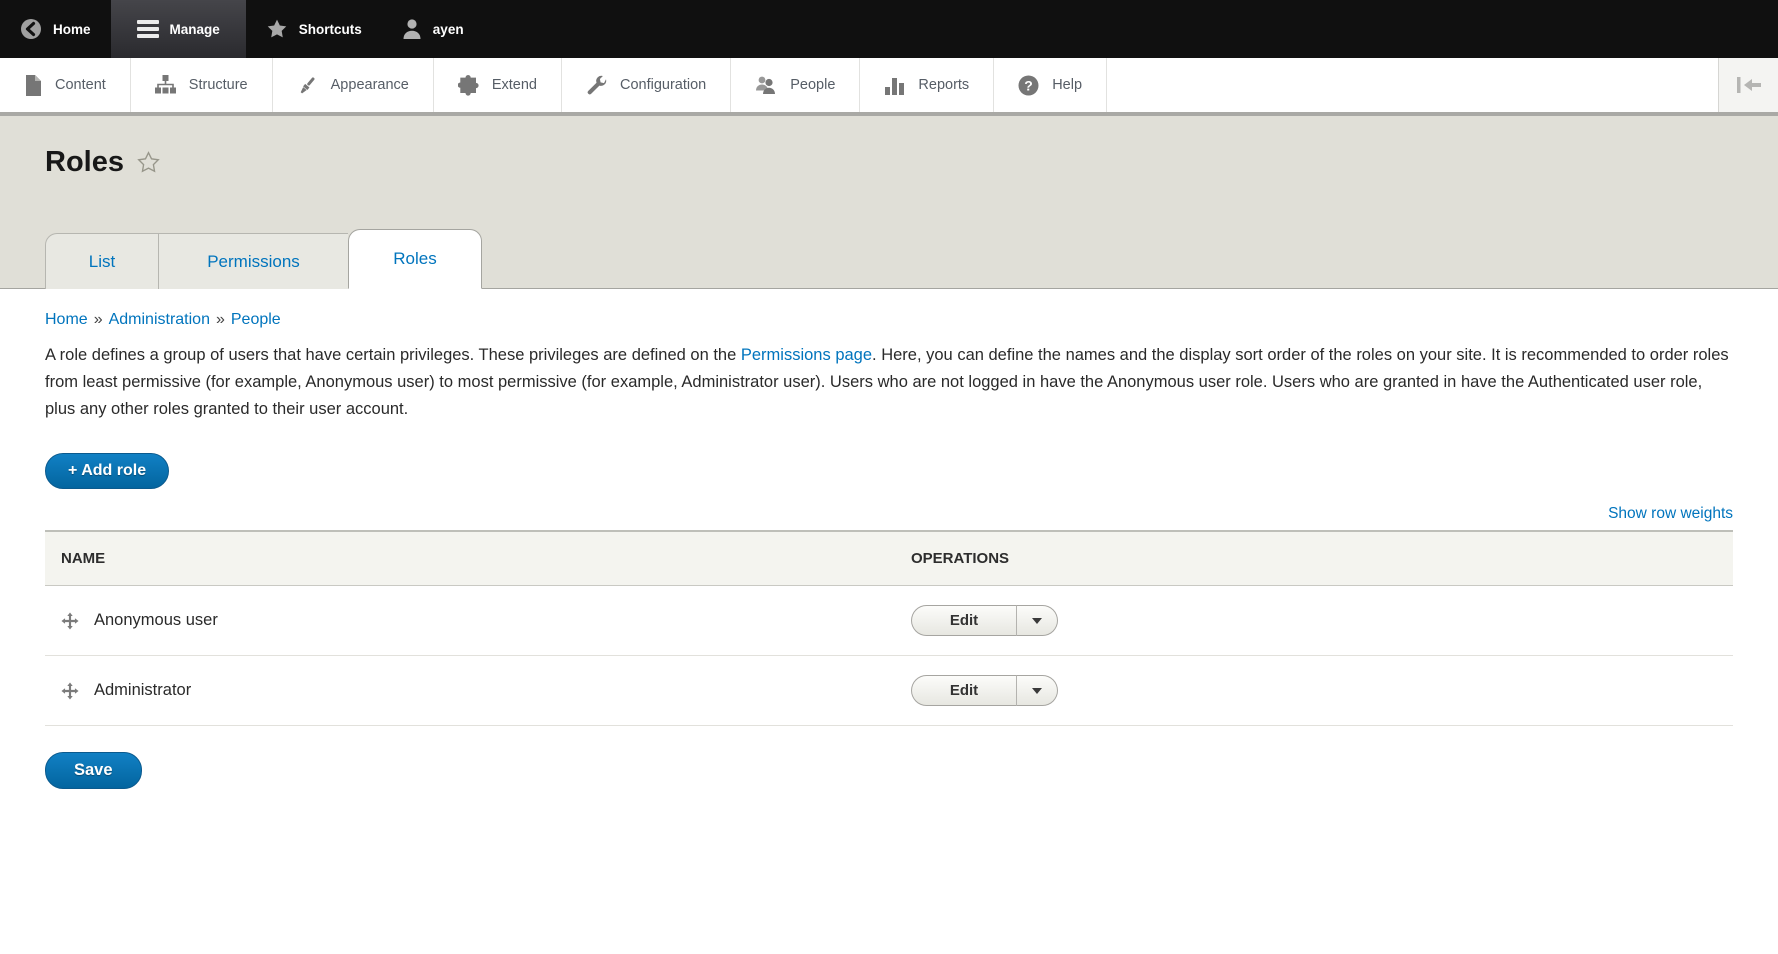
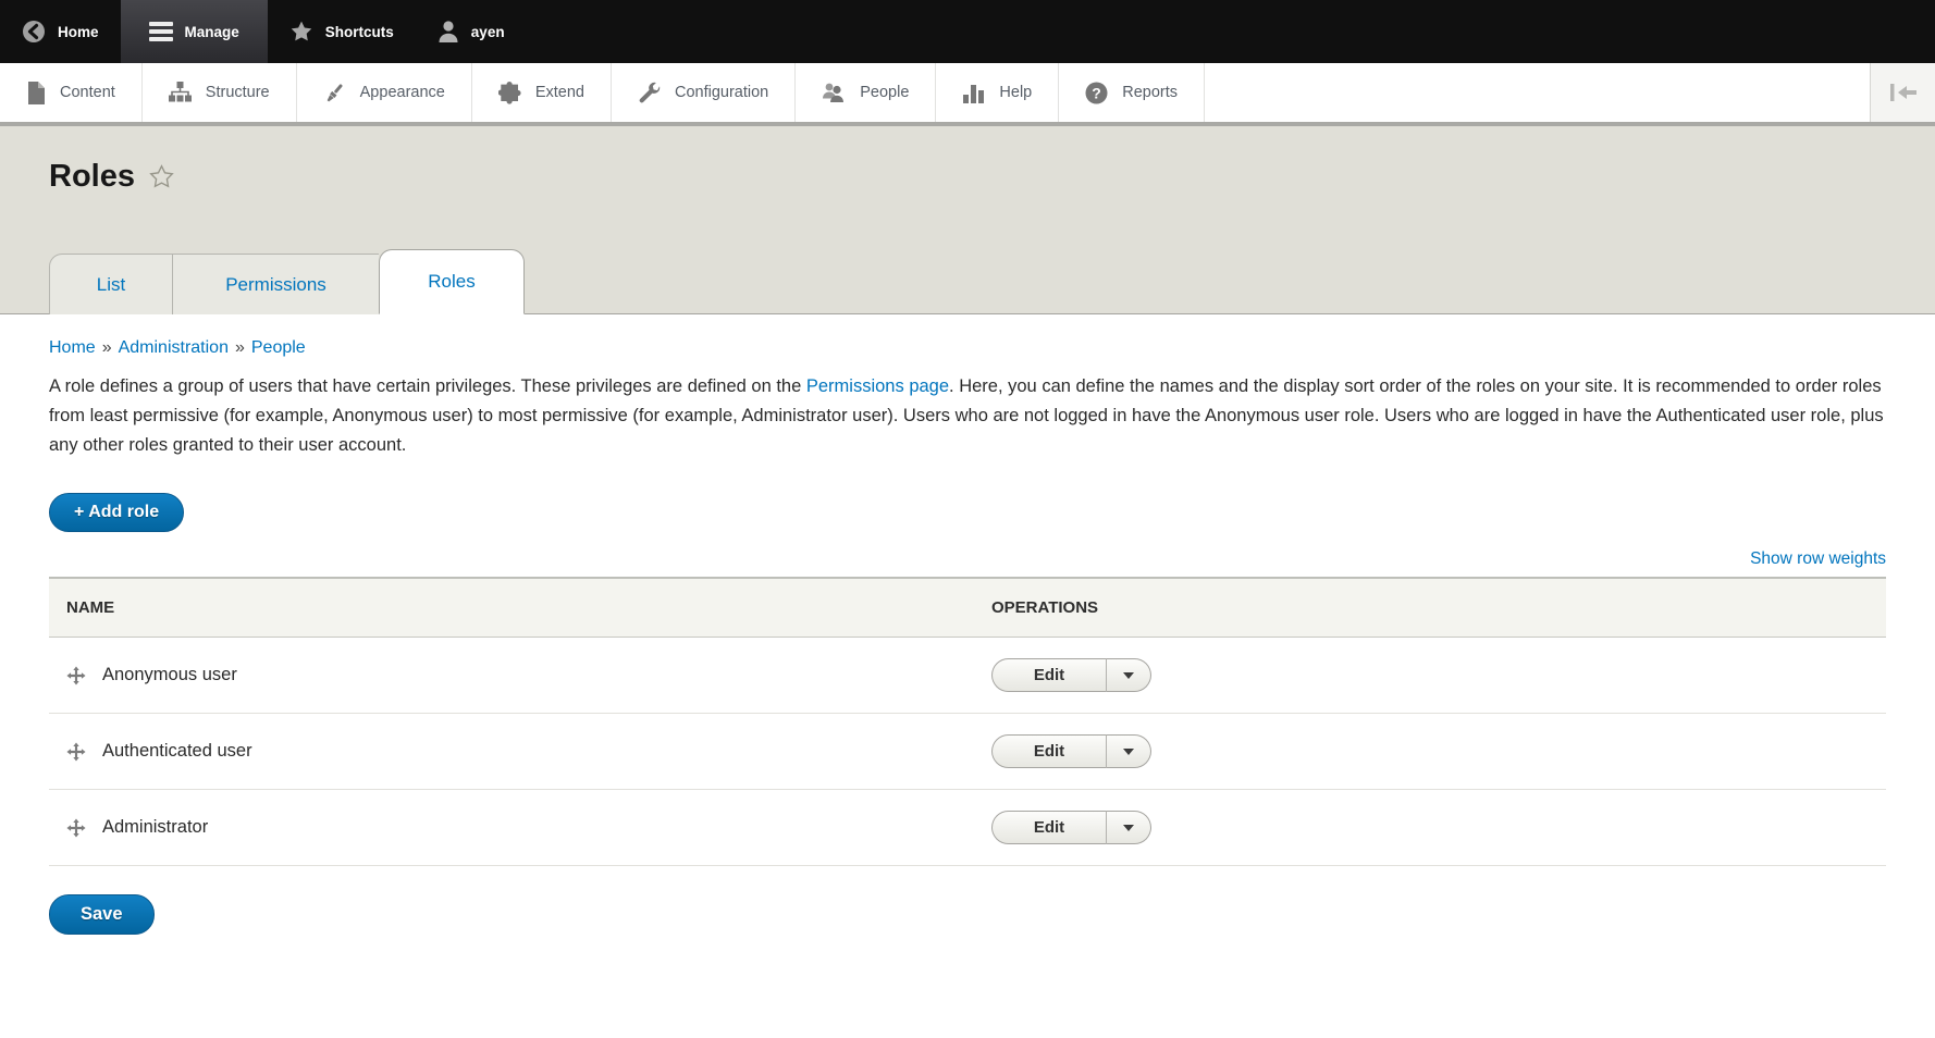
  Home
  Manage
  Shortcuts
  ayen
  Content
  Structure
  Appearance
  Extend
  Configuration
  People
- Reports
+ Help
  ?
- Help
+ Reports
  Roles
  List
  Permissions
  Roles
  Home » Administration » People
- A role defines a group of users that have certain privileges. These privileges are defined on the Permissions page. Here, you can define the names and the display sort order of the roles on your site. It is recommended to order roles from least permissive (for example, Anonymous user) to most permissive (for example, Administrator user). Users who are not logged in have the Anonymous user role. Users who are granted in have the Authenticated user role, plus any other roles granted to their user account.
+ A role defines a group of users that have certain privileges. These privileges are defined on the Permissions page. Here, you can define the names and the display sort order of the roles on your site. It is recommended to order roles from least permissive (for example, Anonymous user) to most permissive (for example, Administrator user). Users who are not logged in have the Anonymous user role. Users who are logged in have the Authenticated user role, plus any other roles granted to their user account.
  + Add role
  Show row weights
  NAME	OPERATIONS
  Anonymous user	Edit
+ Authenticated user	Edit
  Administrator	Edit
  Save
